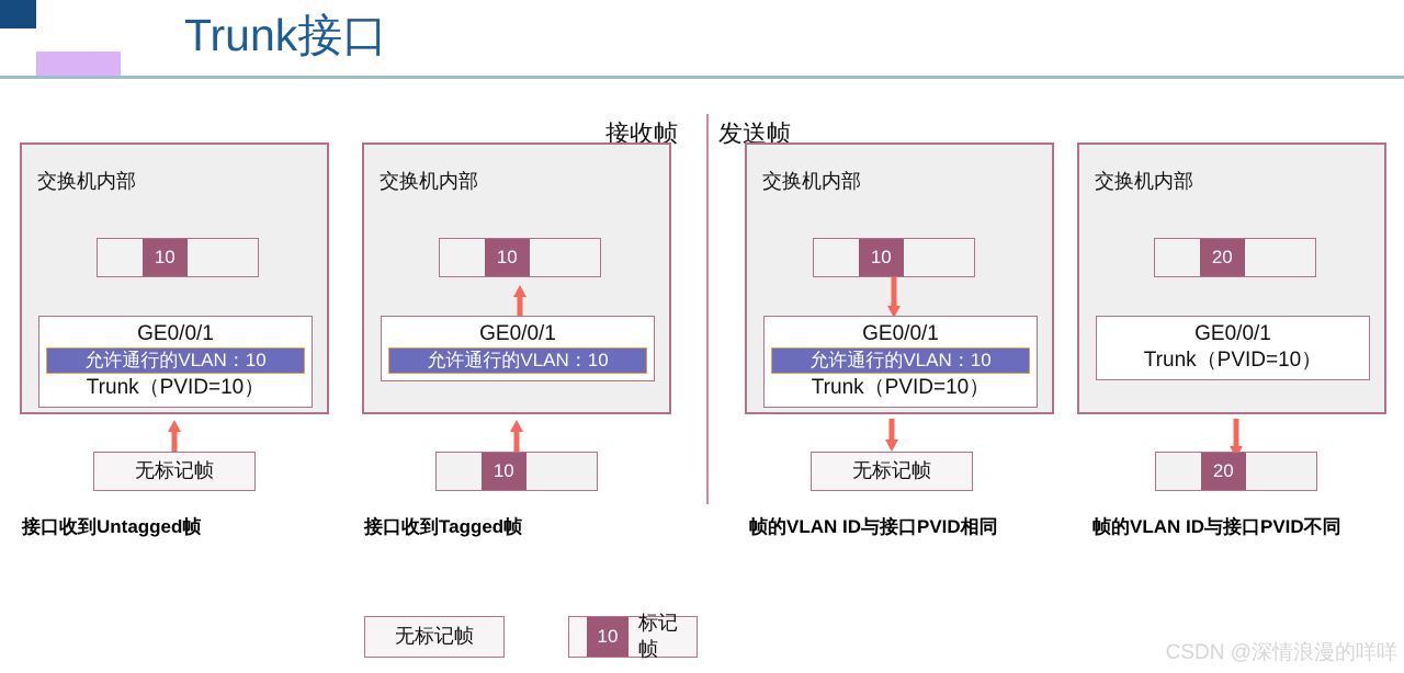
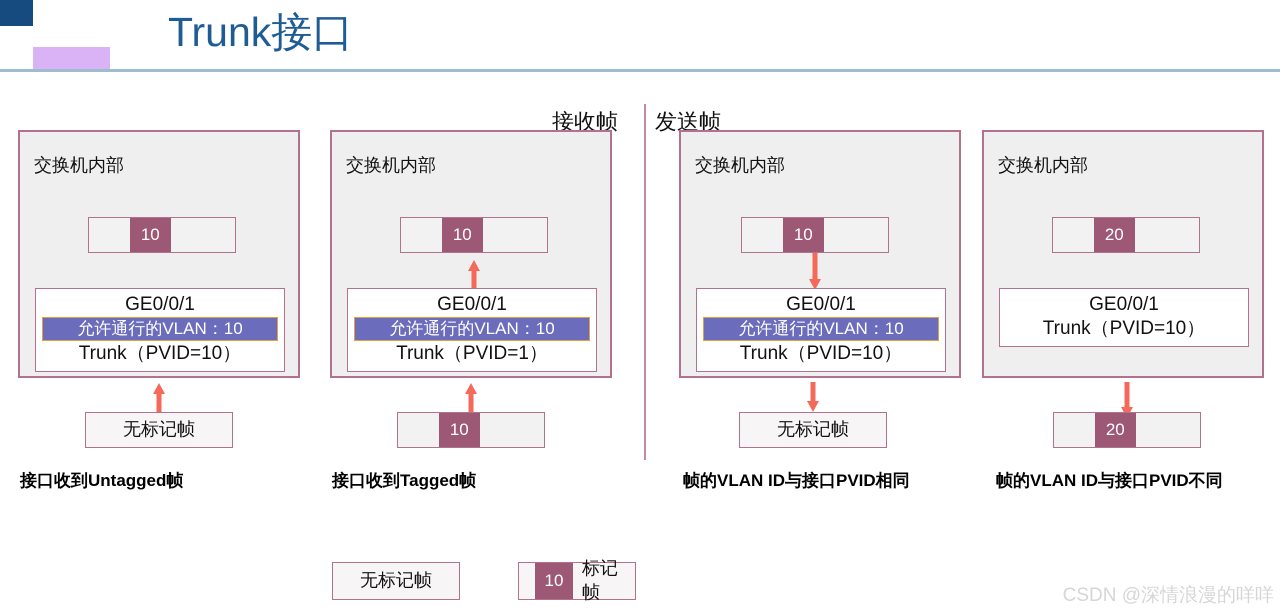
  Trunk接口
  接收帧
  发送帧
  交换机内部
  10
  GE0/0/1
  允许通行的VLAN：10
  Trunk（PVID=10）
  无标记帧
  接口收到Untagged帧
  交换机内部
  10
  GE0/0/1
  允许通行的VLAN：10
+ Trunk（PVID=1）
  10
  接口收到Tagged帧
  交换机内部
  10
  GE0/0/1
  允许通行的VLAN：10
  Trunk（PVID=10）
  无标记帧
  帧的VLAN ID与接口PVID相同
  交换机内部
  20
  GE0/0/1
  Trunk（PVID=10）
  20
  帧的VLAN ID与接口PVID不同
  无标记帧
  10
  标记帧
  CSDN @深情浪漫的咩咩
